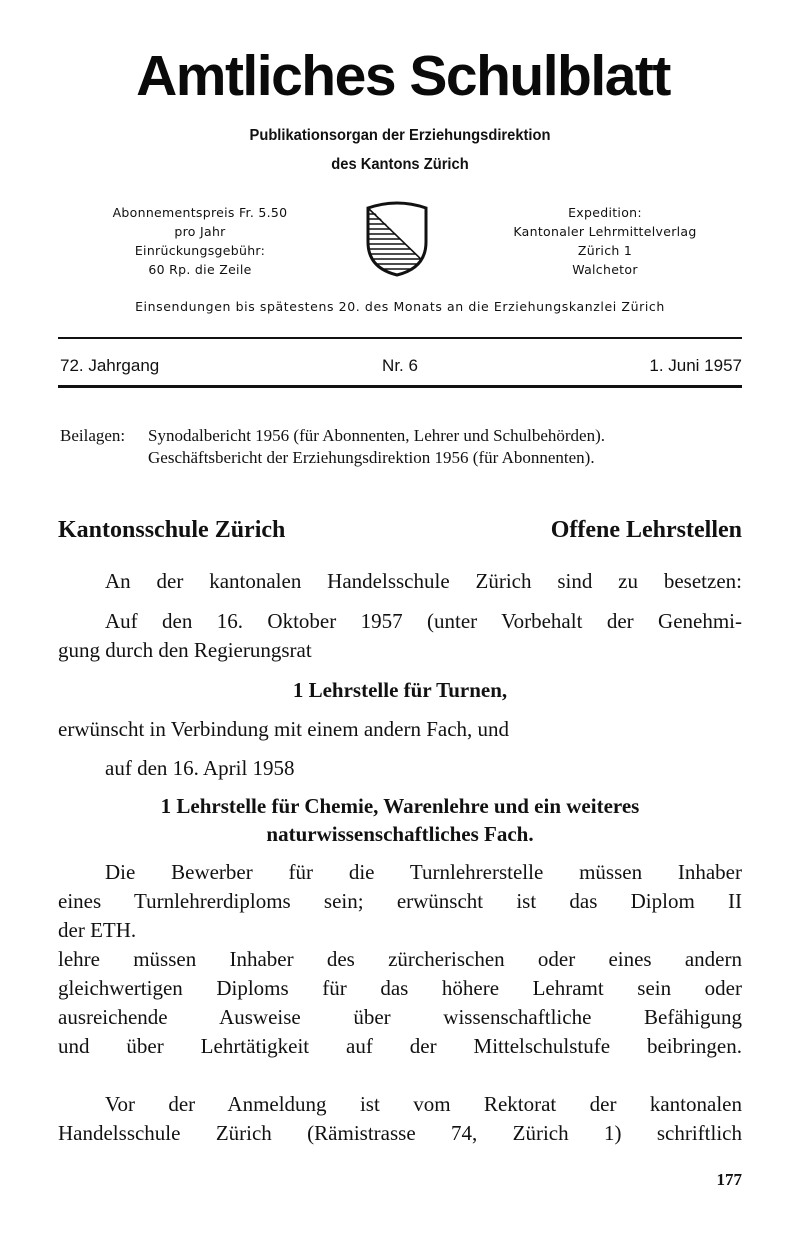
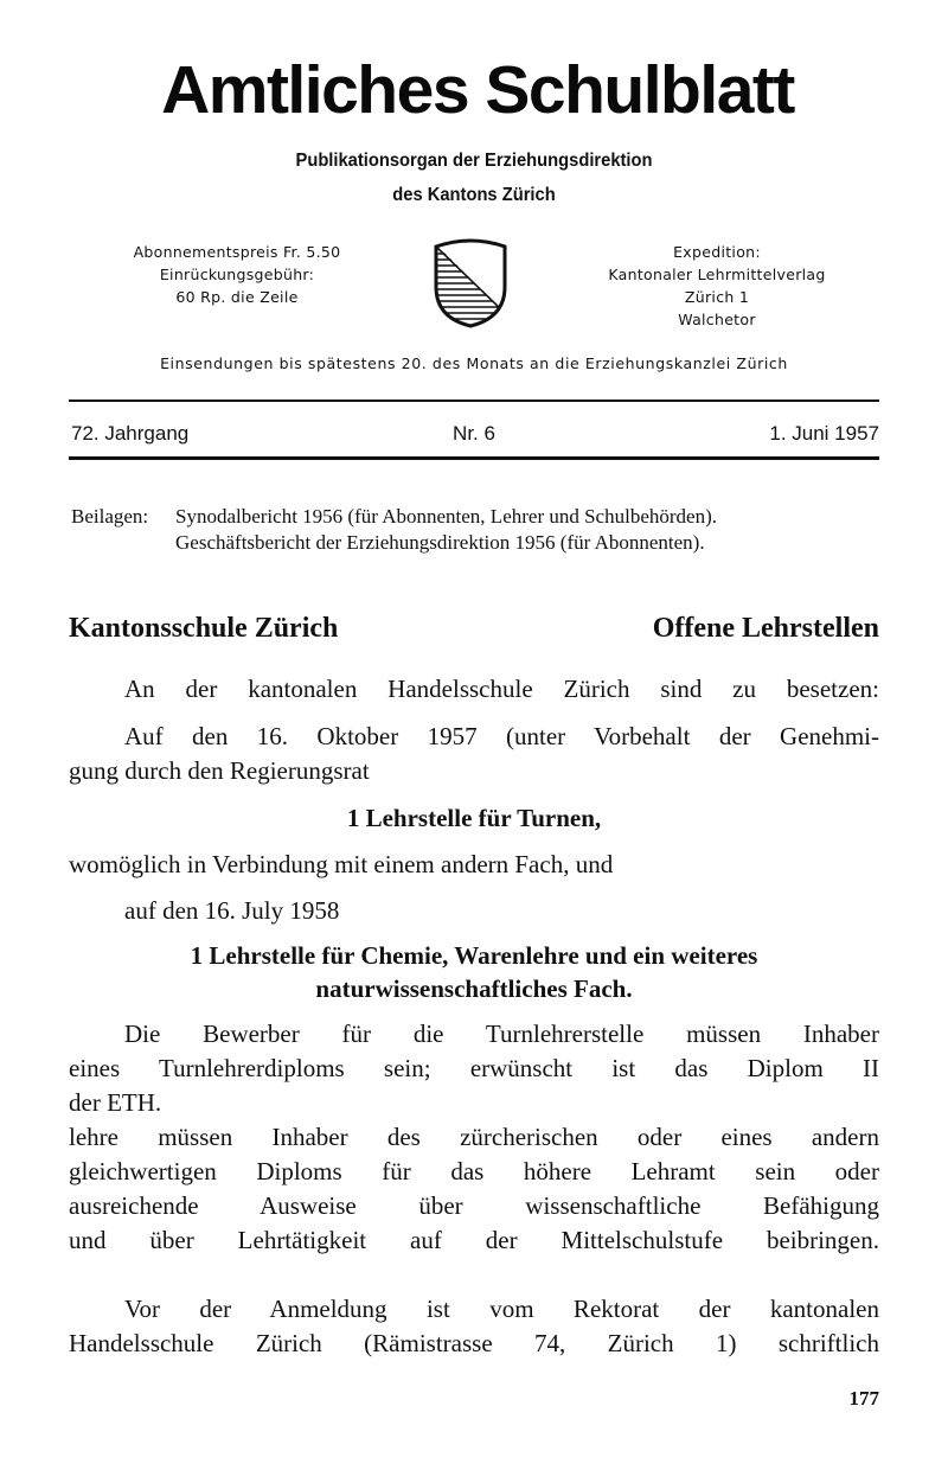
  Amtliches Schulblatt
  Publikationsorgan der Erziehungsdirektion
  des Kantons Zürich
  Abonnementspreis Fr. 5.50
- pro Jahr
  Einrückungsgebühr:
  60 Rp. die Zeile
  Expedition:
  Kantonaler Lehrmittelverlag
  Zürich 1
  Walchetor
  Einsendungen bis spätestens 20. des Monats an die Erziehungskanzlei Zürich
  72. Jahrgang
  Nr. 6
  1. Juni 1957
  Beilagen:
  Synodalbericht 1956 (für Abonnenten, Lehrer und Schulbehörden).
  Geschäftsbericht der Erziehungsdirektion 1956 (für Abonnenten).
  Kantonsschule Zürich
  Offene Lehrstellen
  An der kantonalen Handelsschule Zürich sind zu besetzen:
  Auf den 16. Oktober 1957 (unter Vorbehalt der Genehmi-
  gung durch den Regierungsrat
  1 Lehrstelle für Turnen,
- erwünscht in Verbindung mit einem andern Fach, und
+ womöglich in Verbindung mit einem andern Fach, und
- auf den 16. April 1958
+ auf den 16. July 1958
  1 Lehrstelle für Chemie, Warenlehre und ein weiteres
  naturwissenschaftliches Fach.
  Die Bewerber für die Turnlehrerstelle müssen Inhaber
  eines Turnlehrerdiploms sein; erwünscht ist das Diplom II
  der ETH.
  lehre müssen Inhaber des zürcherischen oder eines andern
  gleichwertigen Diploms für das höhere Lehramt sein oder
  ausreichende Ausweise über wissenschaftliche Befähigung
  und über Lehrtätigkeit auf der Mittelschulstufe beibringen.
  Vor der Anmeldung ist vom Rektorat der kantonalen
  Handelsschule Zürich (Rämistrasse 74, Zürich 1) schriftlich
  177
